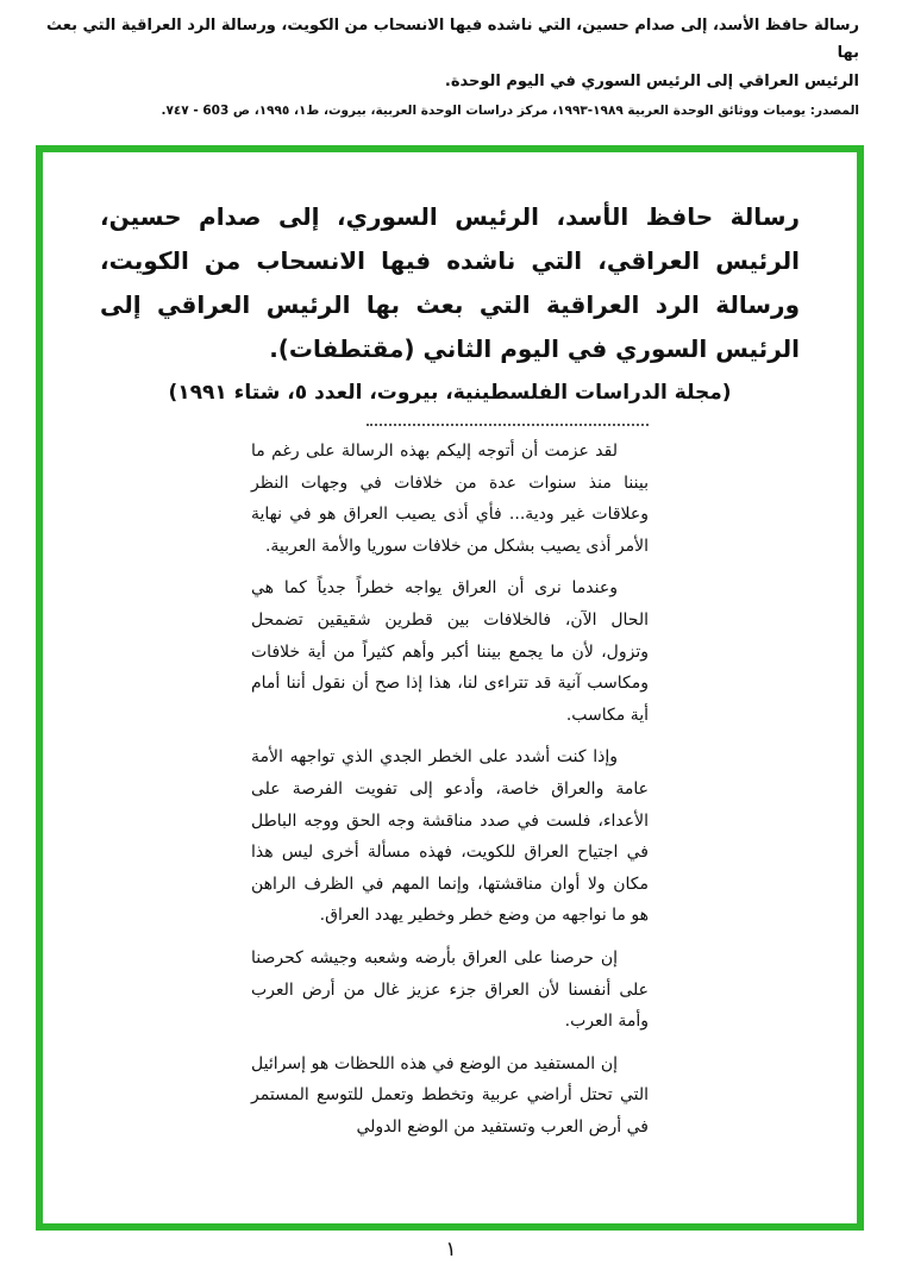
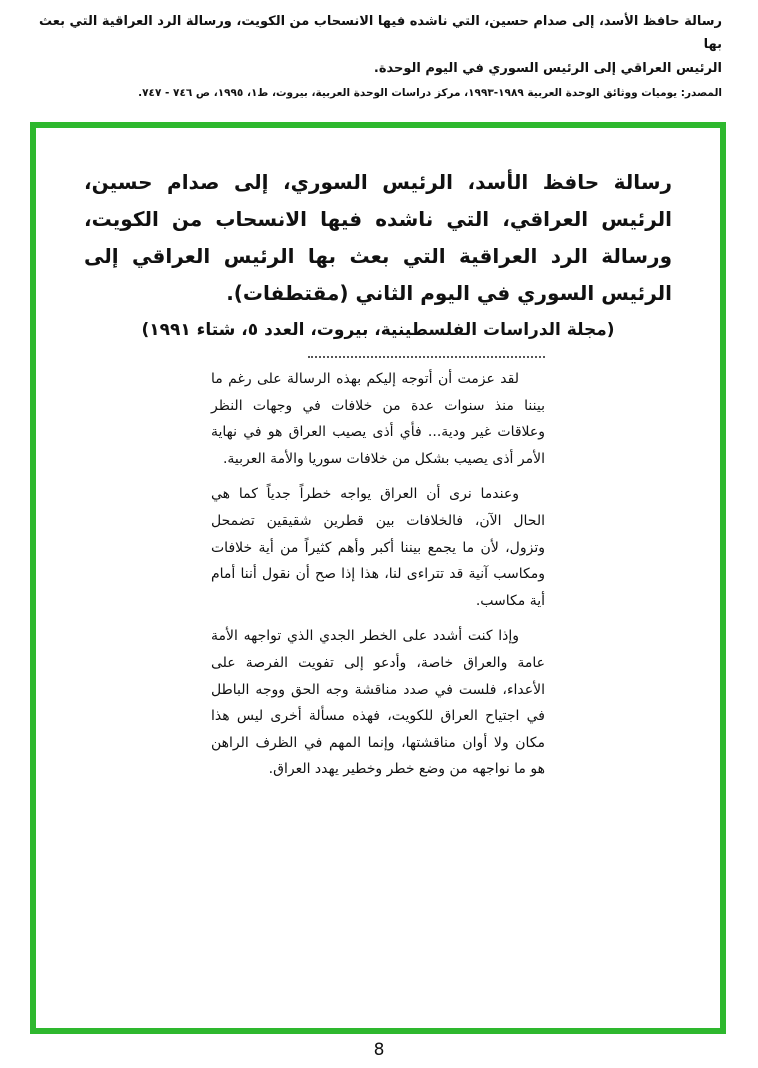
  رسالة حافظ الأسد، إلى صدام حسين، التي ناشده فيها الانسحاب من الكويت، ورسالة الرد العراقية التي بعث بها
  الرئيس العراقي إلى الرئيس السوري في اليوم الوحدة.
- المصدر: يوميات ووثائق الوحدة العربية ١٩٨٩-١٩٩٣، مركز دراسات الوحدة العربية، بيروت، ط١، ١٩٩٥، ص 603 - ٧٤٧.
+ المصدر: يوميات ووثائق الوحدة العربية ١٩٨٩-١٩٩٣، مركز دراسات الوحدة العربية، بيروت، ط١، ١٩٩٥، ص ٧٤٦ - ٧٤٧.
  رسالة حافظ الأسد، الرئيس السوري، إلى صدام حسين، الرئيس العراقي، التي ناشده فيها الانسحاب من الكويت، ورسالة الرد العراقية التي بعث بها الرئيس العراقي إلى الرئيس السوري في اليوم الثاني (مقتطفات).
  (مجلة الدراسات الفلسطينية، بيروت، العدد ٥، شتاء ١٩٩١)
  لقد عزمت أن أتوجه إليكم بهذه الرسالة على رغم ما بيننا منذ سنوات عدة من خلافات في وجهات النظر وعلاقات غير ودية... فأي أذى يصيب العراق هو في نهاية الأمر أذى يصيب بشكل من خلافات سوريا والأمة العربية.
  وعندما نرى أن العراق يواجه خطراً جدياً كما هي الحال الآن، فالخلافات بين قطرين شقيقين تضمحل وتزول، لأن ما يجمع بيننا أكبر وأهم كثيراً من أية خلافات ومكاسب آنية قد تتراءى لنا، هذا إذا صح أن نقول أننا أمام أية مكاسب.
  وإذا كنت أشدد على الخطر الجدي الذي تواجهه الأمة عامة والعراق خاصة، وأدعو إلى تفويت الفرصة على الأعداء، فلست في صدد مناقشة وجه الحق ووجه الباطل في اجتياح العراق للكويت، فهذه مسألة أخرى ليس هذا مكان ولا أوان مناقشتها، وإنما المهم في الظرف الراهن هو ما نواجهه من وضع خطر وخطير يهدد العراق.
- إن حرصنا على العراق بأرضه وشعبه وجيشه كحرصنا على أنفسنا لأن العراق جزء عزيز غال من أرض العرب وأمة العرب.
- إن المستفيد من الوضع في هذه اللحظات هو إسرائيل التي تحتل أراضي عربية وتخطط وتعمل للتوسع المستمر في أرض العرب وتستفيد من الوضع الدولي
- ١
+ 8
